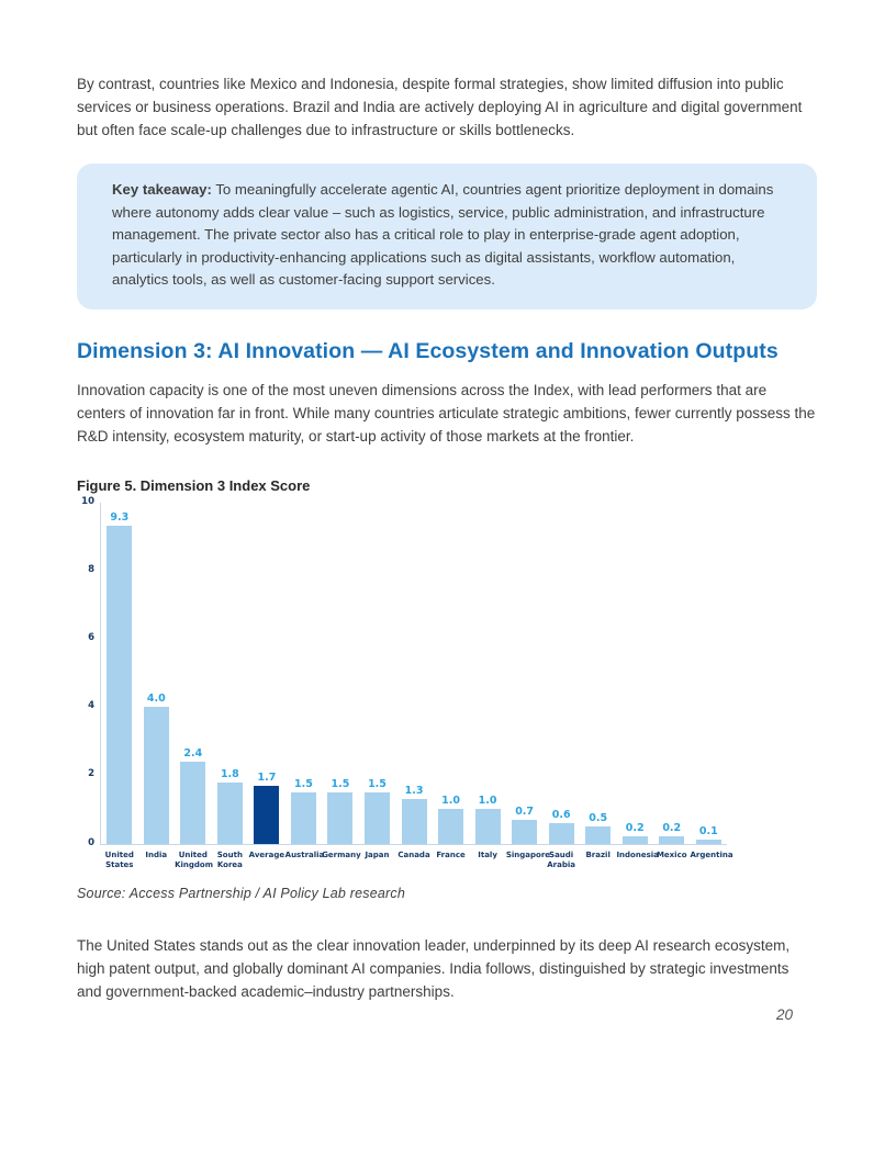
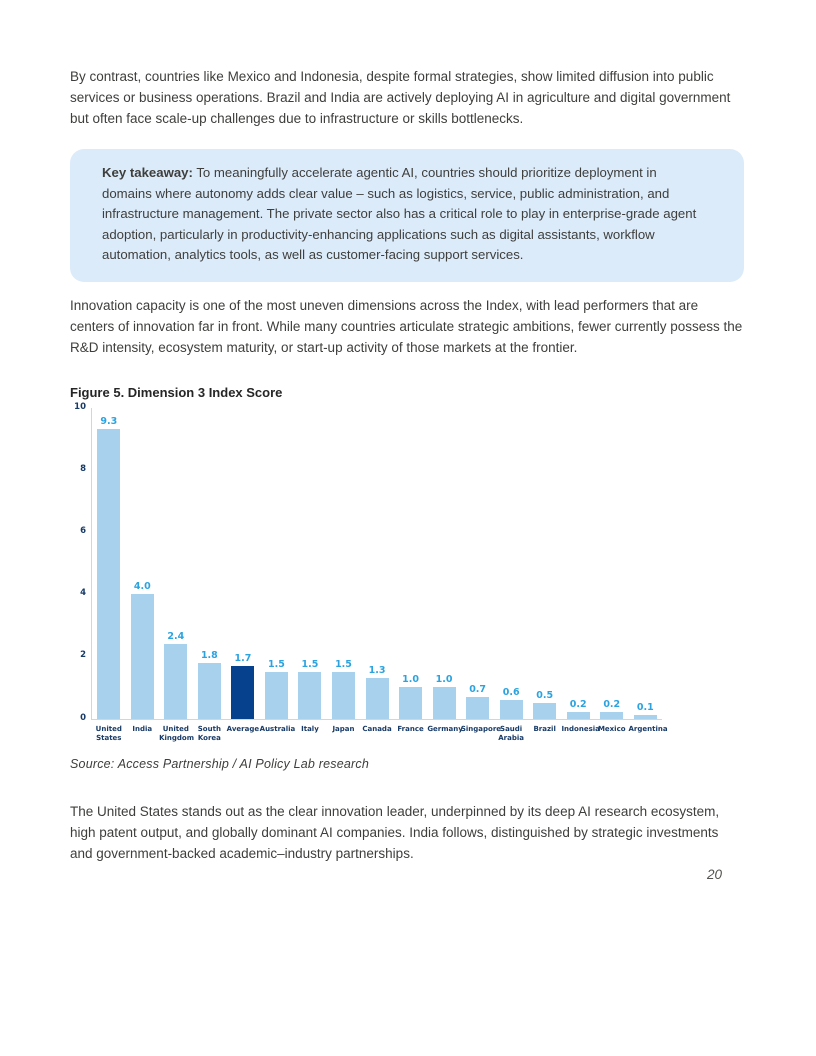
  By contrast, countries like Mexico and Indonesia, despite formal strategies, show limited diffusion into public services or business operations. Brazil and India are actively deploying AI in agriculture and digital government but often face scale-up challenges due to infrastructure or skills bottlenecks.
- Key takeaway: To meaningfully accelerate agentic AI, countries agent prioritize deployment in domains where autonomy adds clear value – such as logistics, service, public administration, and infrastructure management. The private sector also has a critical role to play in enterprise-grade agent adoption, particularly in productivity-enhancing applications such as digital assistants, workflow automation, analytics tools, as well as customer-facing support services.
+ Key takeaway: To meaningfully accelerate agentic AI, countries should prioritize deployment in domains where autonomy adds clear value – such as logistics, service, public administration, and infrastructure management. The private sector also has a critical role to play in enterprise-grade agent adoption, particularly in productivity-enhancing applications such as digital assistants, workflow automation, analytics tools, as well as customer-facing support services.
- Dimension 3: AI Innovation — AI Ecosystem and Innovation Outputs
  Innovation capacity is one of the most uneven dimensions across the Index, with lead performers that are centers of innovation far in front. While many countries articulate strategic ambitions, fewer currently possess the R&D intensity, ecosystem maturity, or start-up activity of those markets at the frontier.
  Figure 5. Dimension 3 Index Score
  0
  2
  4
  6
  8
  10
  9.3
  4.0
  2.4
  1.8
  1.7
  1.5
  1.5
  1.5
  1.3
  1.0
  1.0
  0.7
  0.6
  0.5
  0.2
  0.2
  0.1
  United
  States
  India
  United
  Kingdom
  South
  Korea
  Average
  Australia
- Germany
+ Italy
  Japan
  Canada
  France
- Italy
+ Germany
  Singapo
  Saudi
  Arabia
  Brazil
  Indonesi
  Mexico
  Argentina
  Source: Access Partnership / AI Policy Lab research
  The United States stands out as the clear innovation leader, underpinned by its deep AI research ecosystem, high patent output, and globally dominant AI companies. India follows, distinguished by strategic investments and government-backed academic–industry partnerships.
  20
